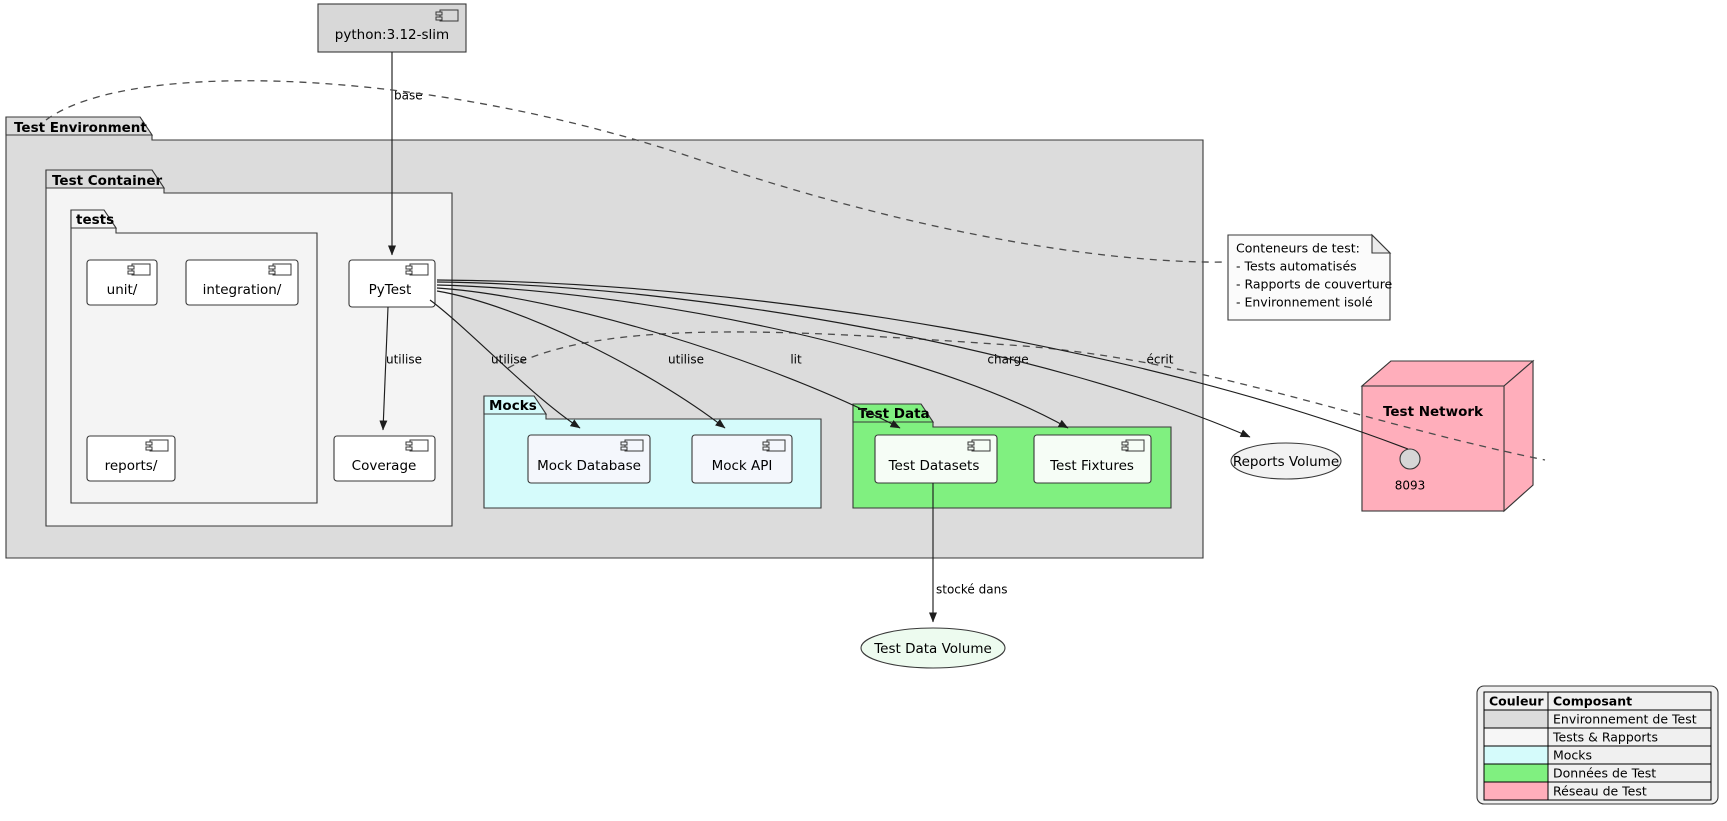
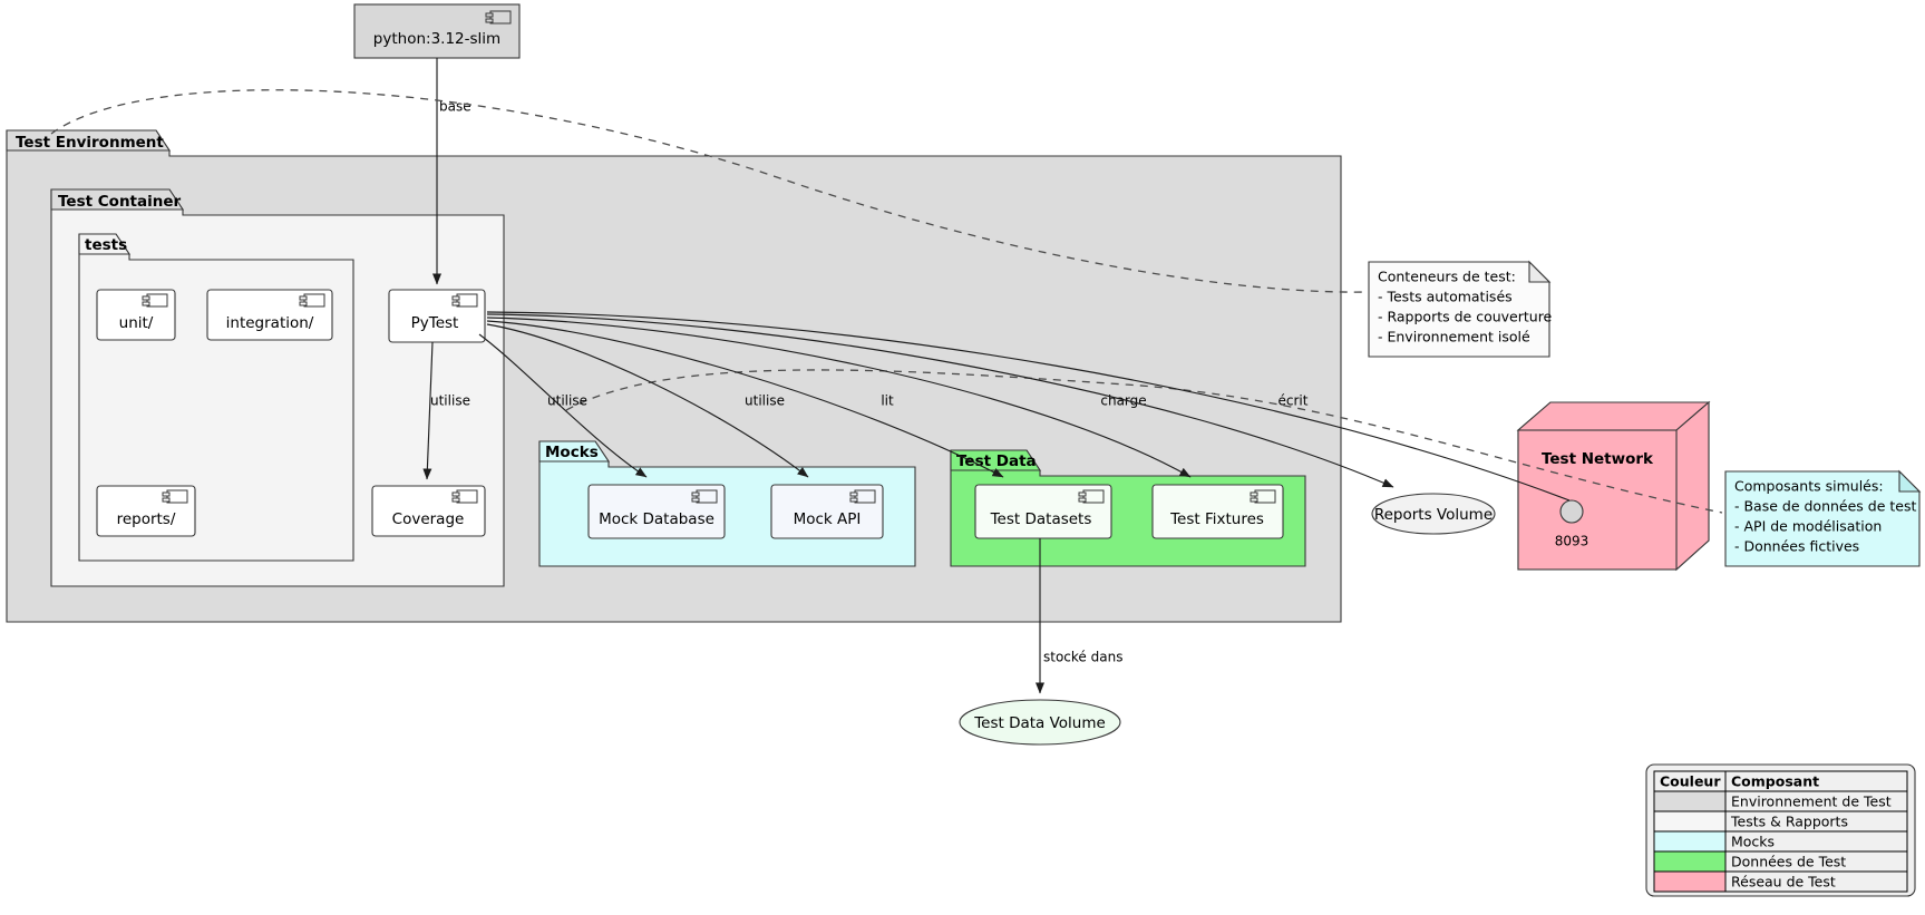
  Test Environment
  Test Container
  tests
  unit/
  integration/
  reports/
  PyTest
  Coverage
  Mocks
  Mock Database
  Mock API
  Test Data
  Test Datasets
  Test Fixtures
  python:3.12-slim
  Test Network
  8093
  Reports Volume
  Test Data Volume
  base
  utilise
  utilise
  utilise
  lit
  chage
  écrit
  stocké dans
  Conteneurs de test:
  - Tests automatisés
  - Rapports de couverture
  - Environnement isolé
+ Composants simulés:
+ - Base de données de test
+ - API de modélisation
+ - Données fictives
  Couleur
  Composant
  Environnement de Test
  Tests & Rapports
  Mocks
  Données de Test
  Réseau de Test
